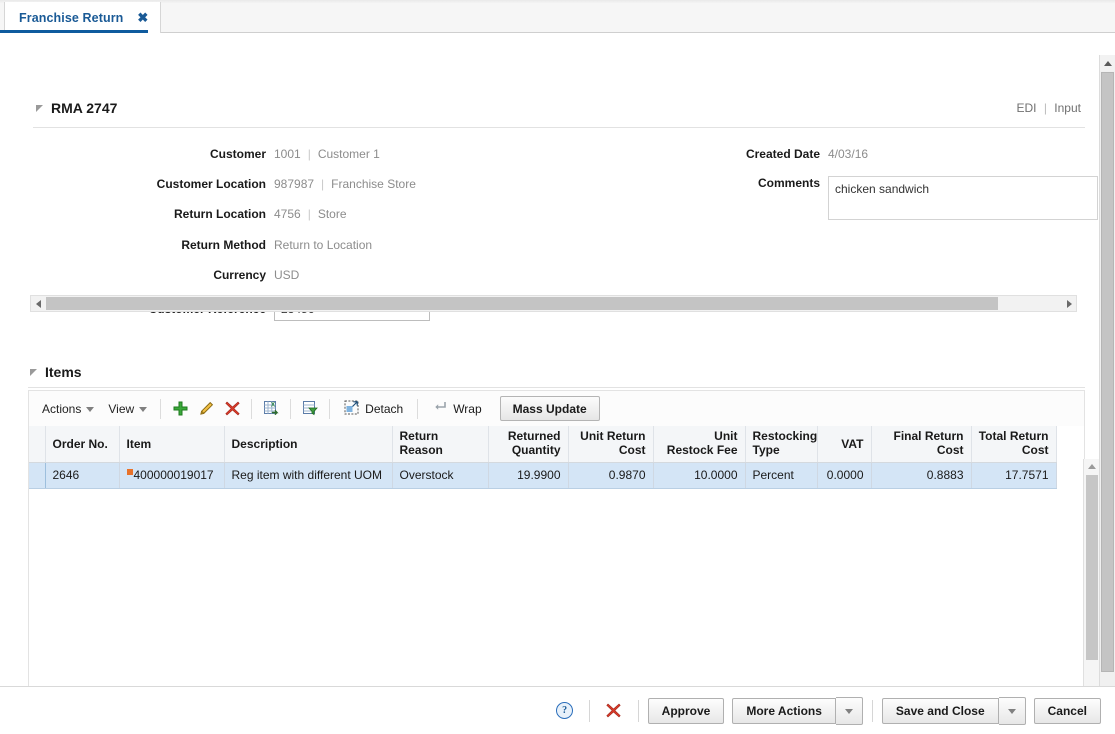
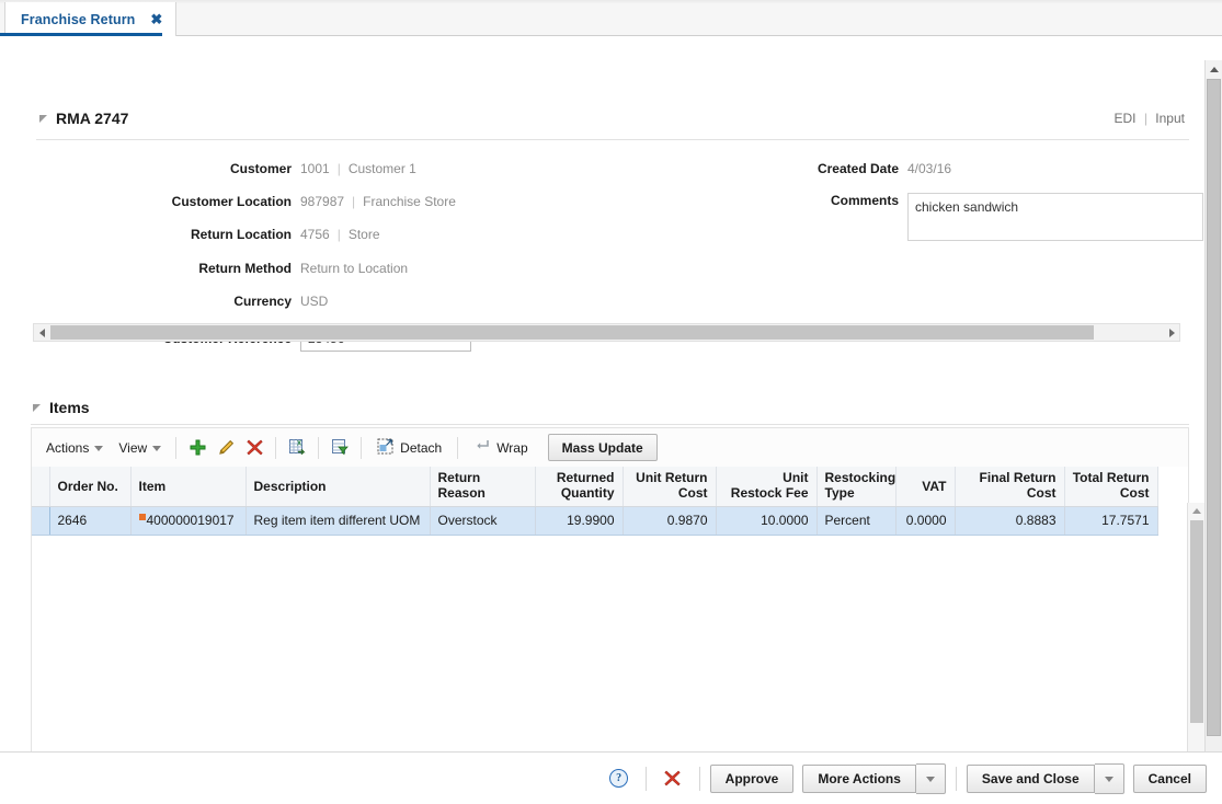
  Franchise Return
  ✖
  RMA 2747
  EDI | Input
  Customer
  1001 | Customer 1
  Customer Location
  987987 | Franchise Store
  Return Location
  4756 | Store
  Return Method
  Return to Location
  Currency
  USD
  Created Date
  4/03/16
  Comments
  chicken sandwich
  Items
  Actions
  View
  Detach
  Wrap
  Mass Update
  	Order No.	Item	Description	Return Reason	Returned Quantity	Unit Return Cost	Unit Restock Fee	Restocking Type	VAT	Final Return Cost	Total Return Cost
- 	2646	400000019017	Reg item with different UOM	Overstock	19.9900	0.9870	10.0000	Percent	0.0000	0.8883	17.7571
+ 	2646	400000019017	Reg item item different UOM	Overstock	19.9900	0.9870	10.0000	Percent	0.0000	0.8883	17.7571
  ?
  Approve
  More Actions
  Save and Close
  Cancel
